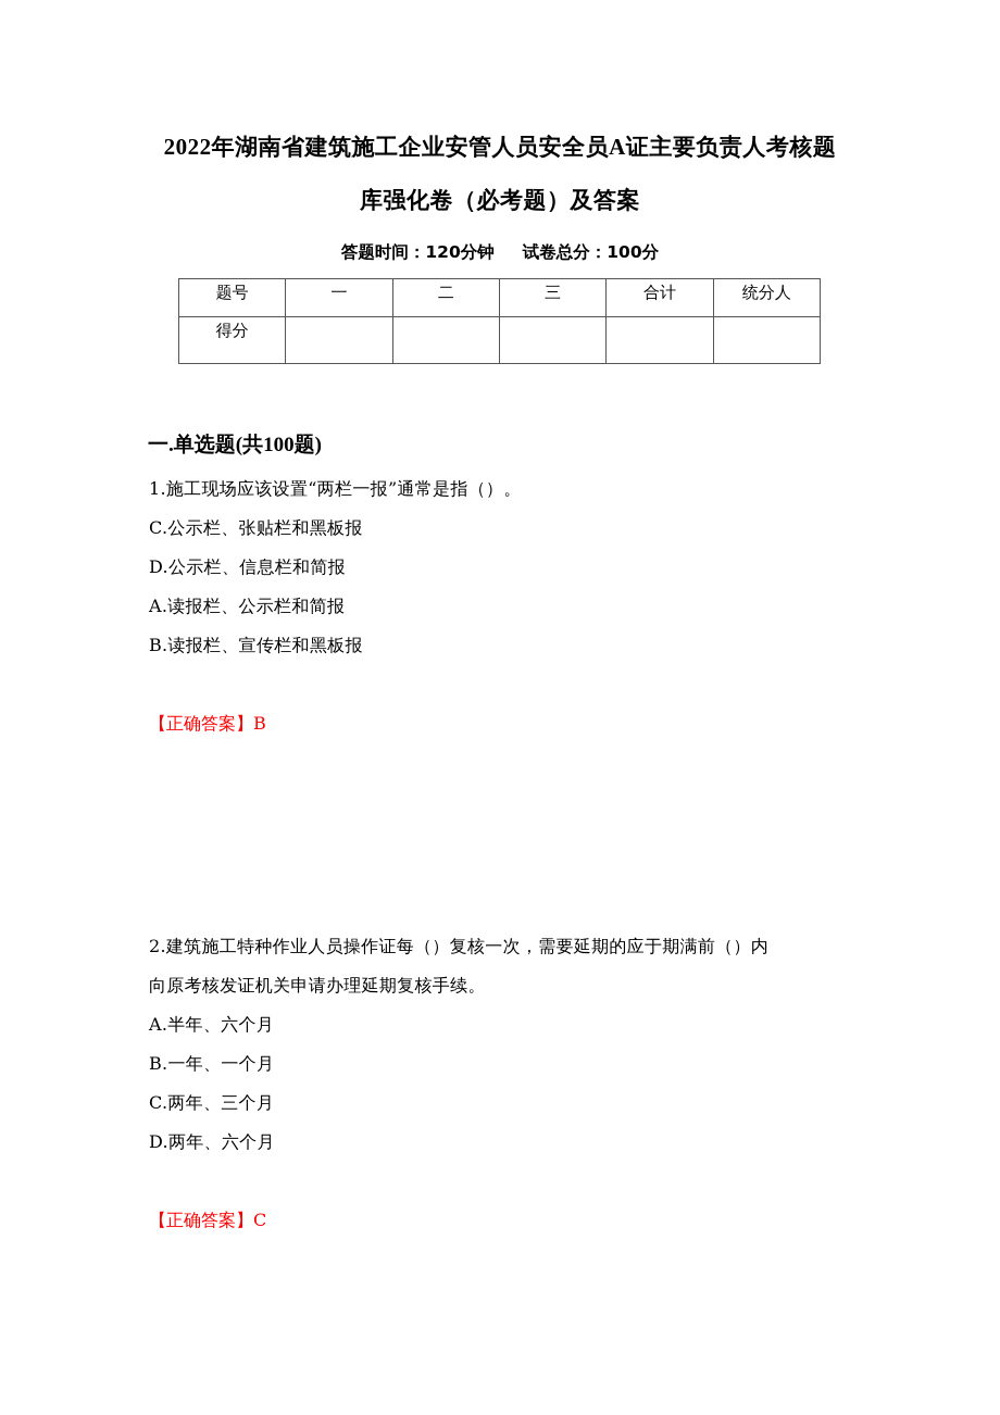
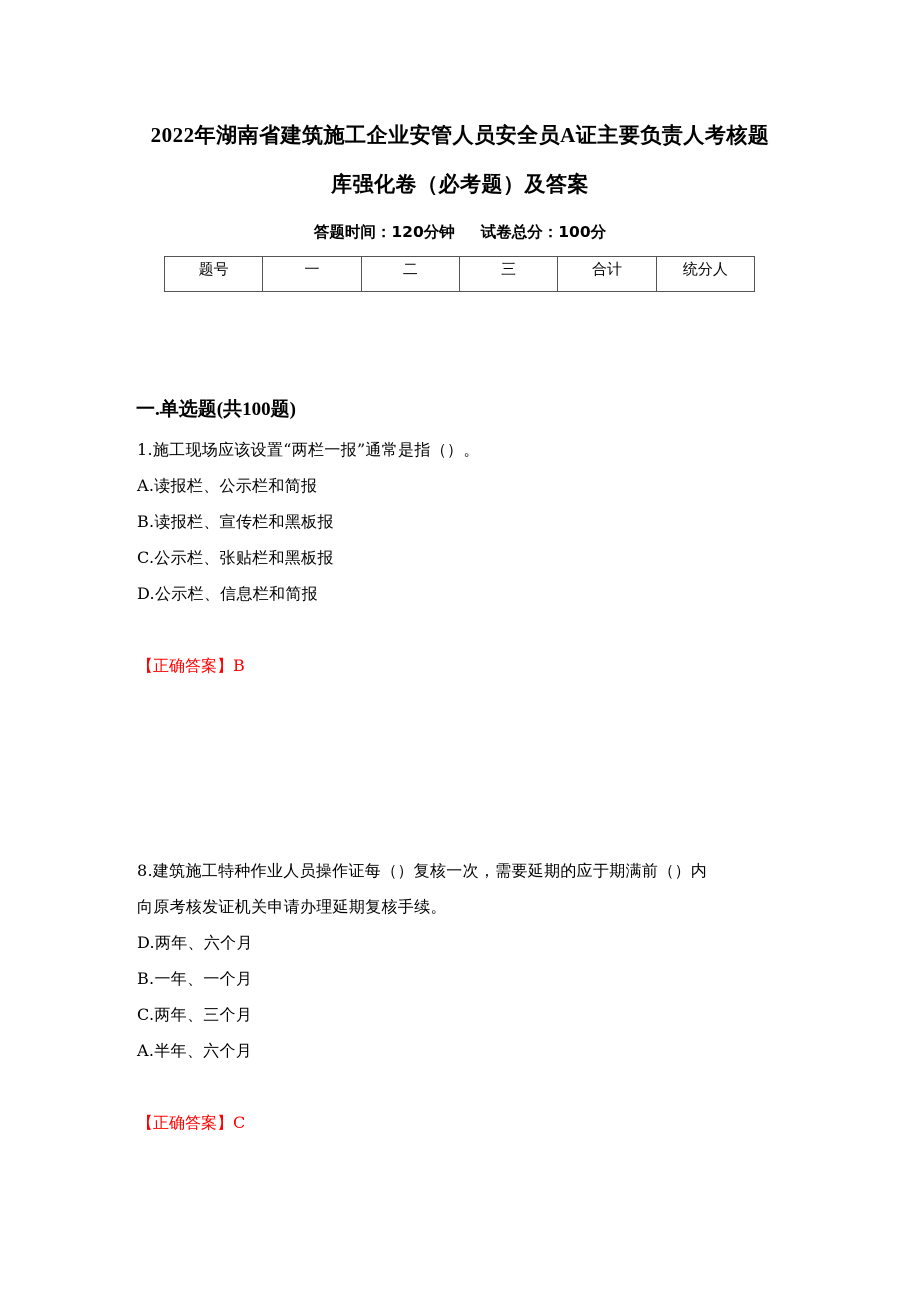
  2022年湖南省建筑施工企业安管人员安全员A证主要负责人考核题
  库强化卷（必考题）及答案
  答题时间：120分钟 试卷总分：100分
  题号	一	二	三	合计	统分人
- 得分
  一.单选题(共100题)
  1.施工现场应该设置“两栏一报”通常是指（）。
- C.公示栏、张贴栏和黑板报
+ A.读报栏、公示栏和简报
- D.公示栏、信息栏和简报
+ B.读报栏、宣传栏和黑板报
- A.读报栏、公示栏和简报
+ C.公示栏、张贴栏和黑板报
- B.读报栏、宣传栏和黑板报
+ D.公示栏、信息栏和简报
  【正确答案】B
- 2.建筑施工特种作业人员操作证每（）复核一次，需要延期的应于期满前（）内
+ 8.建筑施工特种作业人员操作证每（）复核一次，需要延期的应于期满前（）内
  向原考核发证机关申请办理延期复核手续。
- A.半年、六个月
+ D.两年、六个月
  B.一年、一个月
  C.两年、三个月
- D.两年、六个月
+ A.半年、六个月
  【正确答案】C
